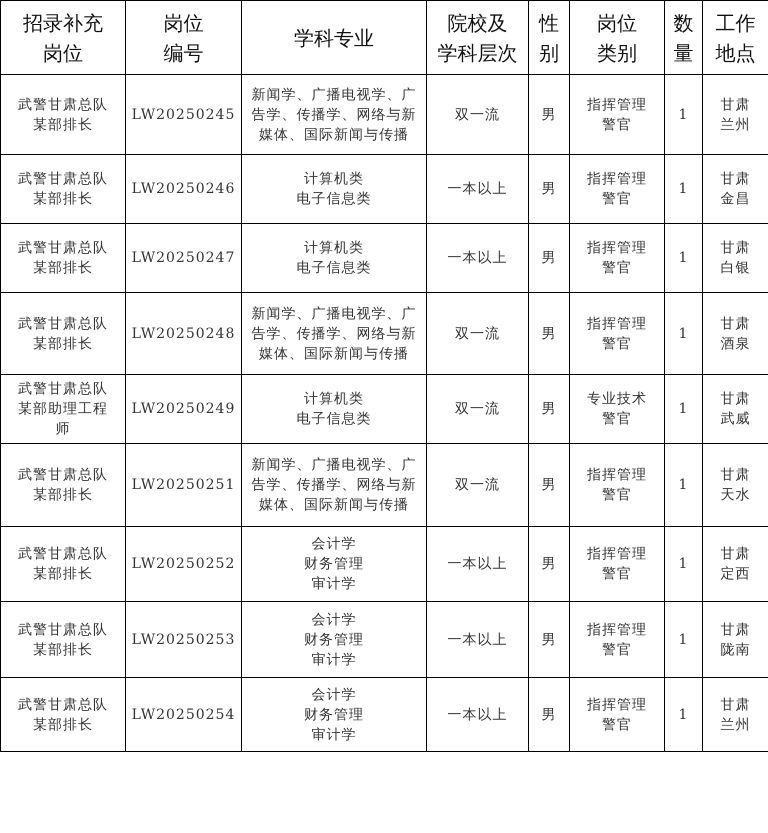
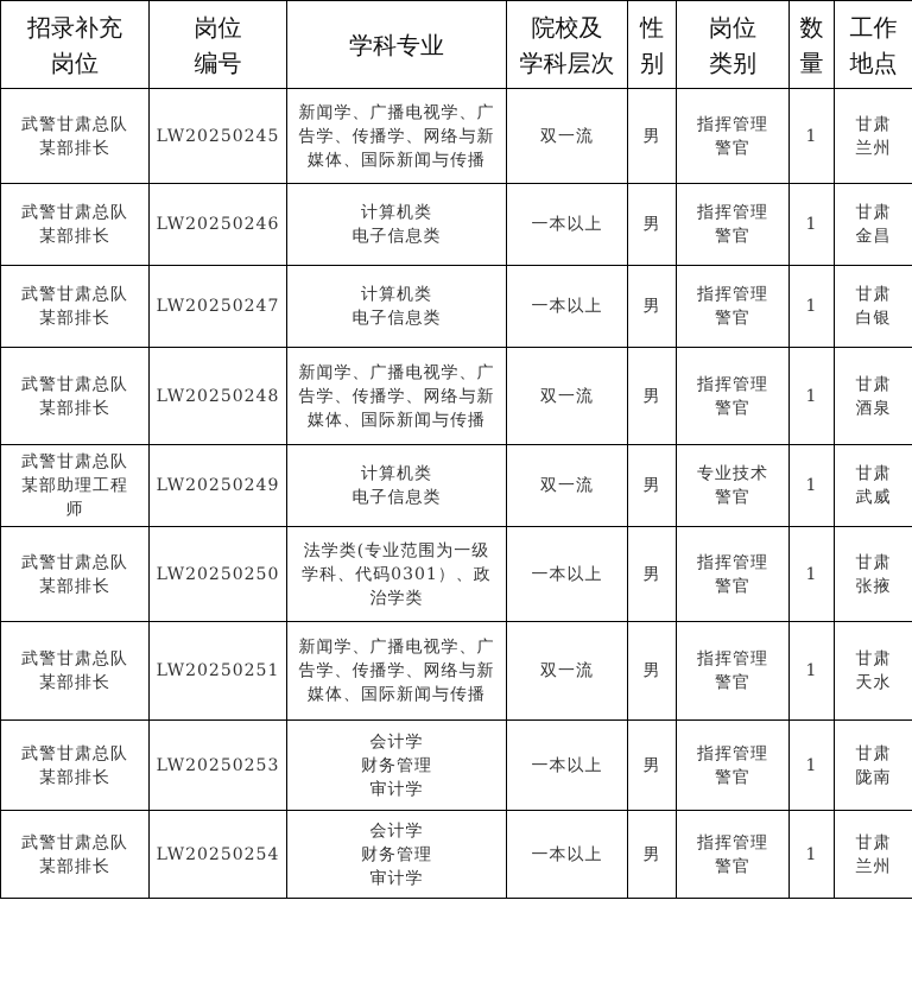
  招录补充 岗位	岗位 编号	学科专业	院校及 学科层次	性 别	岗位 类别	数 量	工作 地点
  武警甘肃总队某部排长	LW20250245	新闻学、广播电视学、广告学、传播学、网络与新媒体、国际新闻与传播	双一流	男	指挥管理警官	1	甘肃兰州
  武警甘肃总队某部排长	LW20250246	计算机类电子信息类	一本以上	男	指挥管理警官	1	甘肃金昌
  武警甘肃总队某部排长	LW20250247	计算机类电子信息类	一本以上	男	指挥管理警官	1	甘肃白银
  武警甘肃总队某部排长	LW20250248	新闻学、广播电视学、广告学、传播学、网络与新媒体、国际新闻与传播	双一流	男	指挥管理警官	1	甘肃酒泉
  武警甘肃总队某部助理工程师	LW20250249	计算机类电子信息类	双一流	男	专业技术警官	1	甘肃武威
+ 武警甘肃总队某部排长	LW20250250	法学类(专业范围为一级学科、代码0301）、政治学类	一本以上	男	指挥管理警官	1	甘肃张掖
  武警甘肃总队某部排长	LW20250251	新闻学、广播电视学、广告学、传播学、网络与新媒体、国际新闻与传播	双一流	男	指挥管理警官	1	甘肃天水
- 武警甘肃总队某部排长	LW20250252	会计学财务管理审计学	一本以上	男	指挥管理警官	1	甘肃定西
  武警甘肃总队某部排长	LW20250253	会计学财务管理审计学	一本以上	男	指挥管理警官	1	甘肃陇南
  武警甘肃总队某部排长	LW20250254	会计学财务管理审计学	一本以上	男	指挥管理警官	1	甘肃兰州
